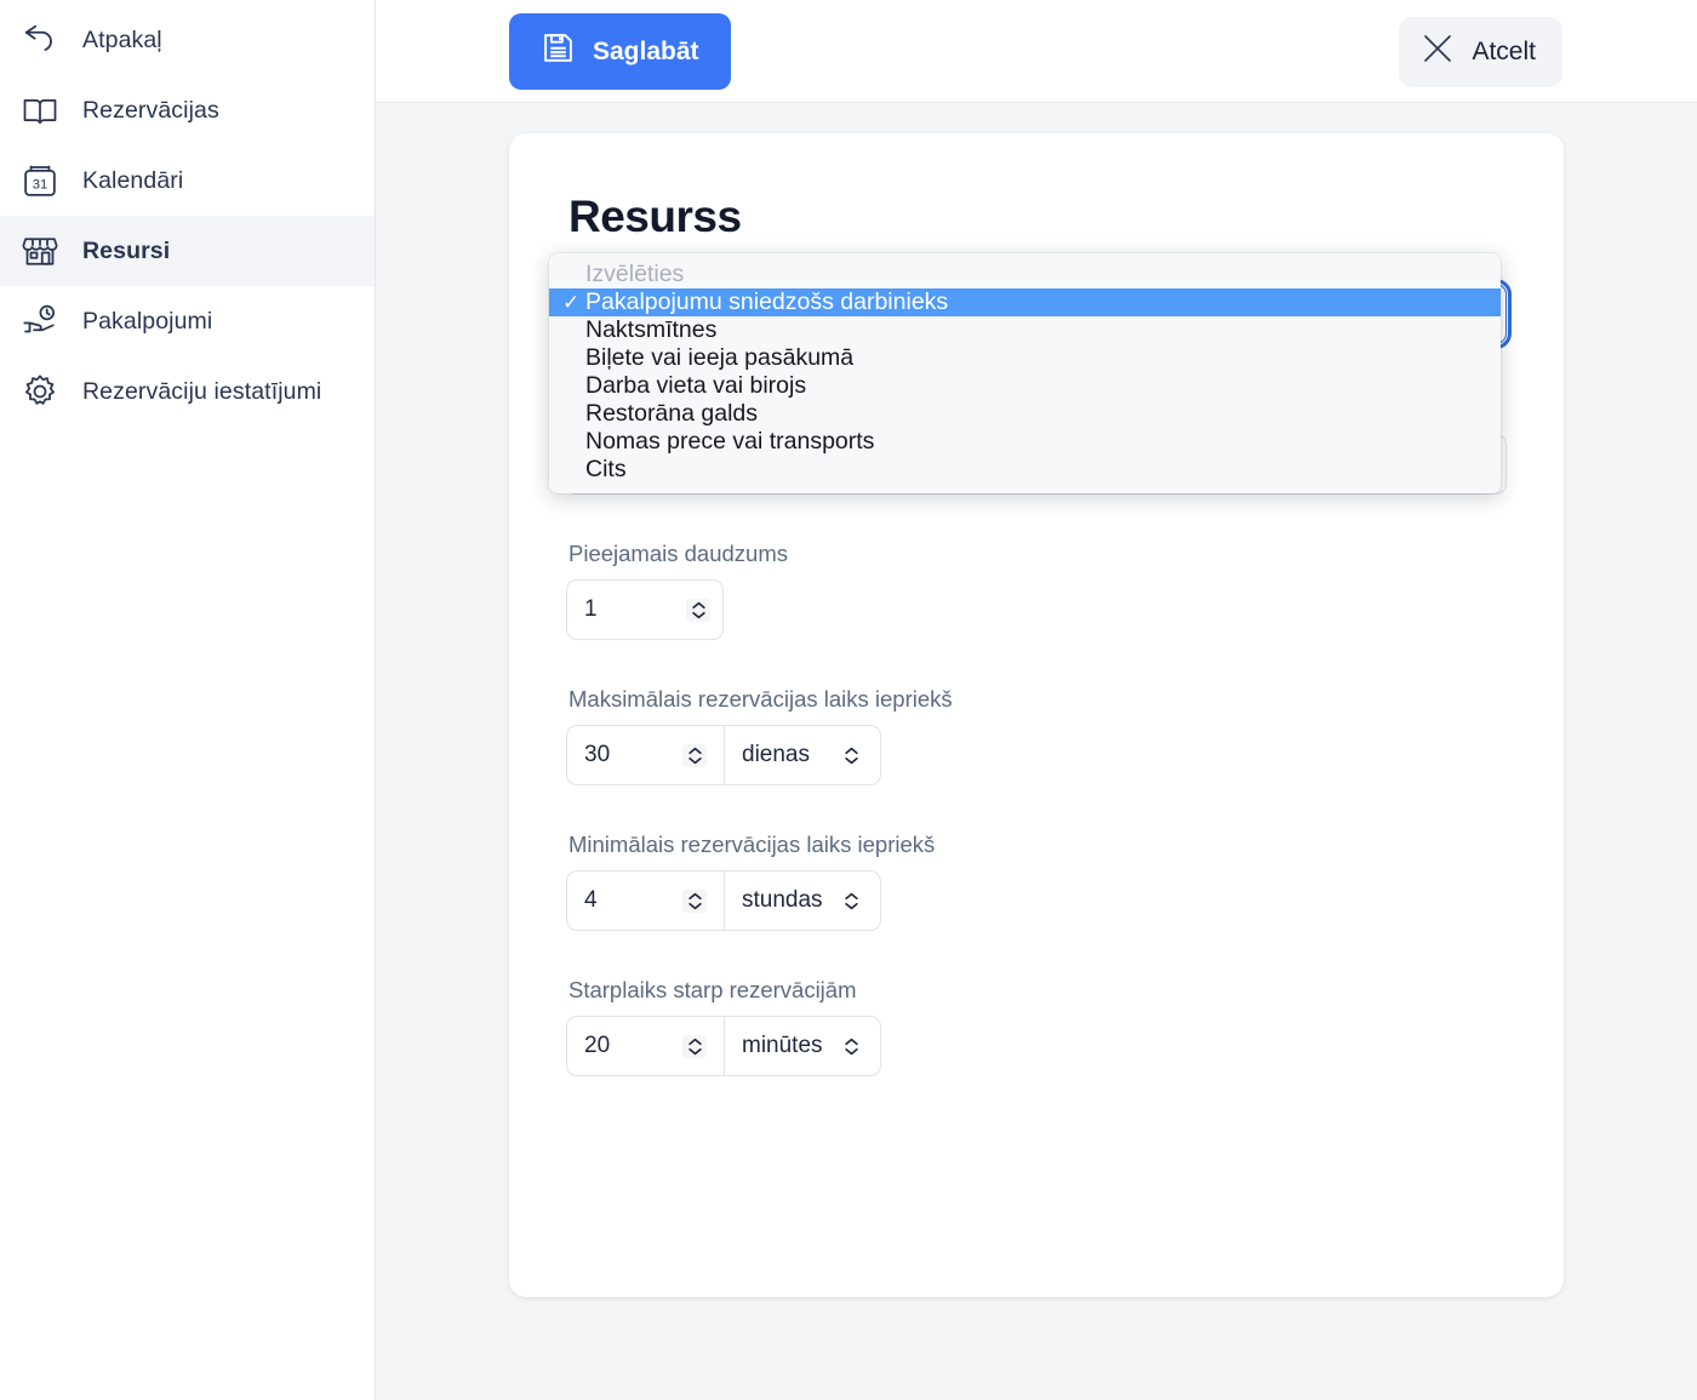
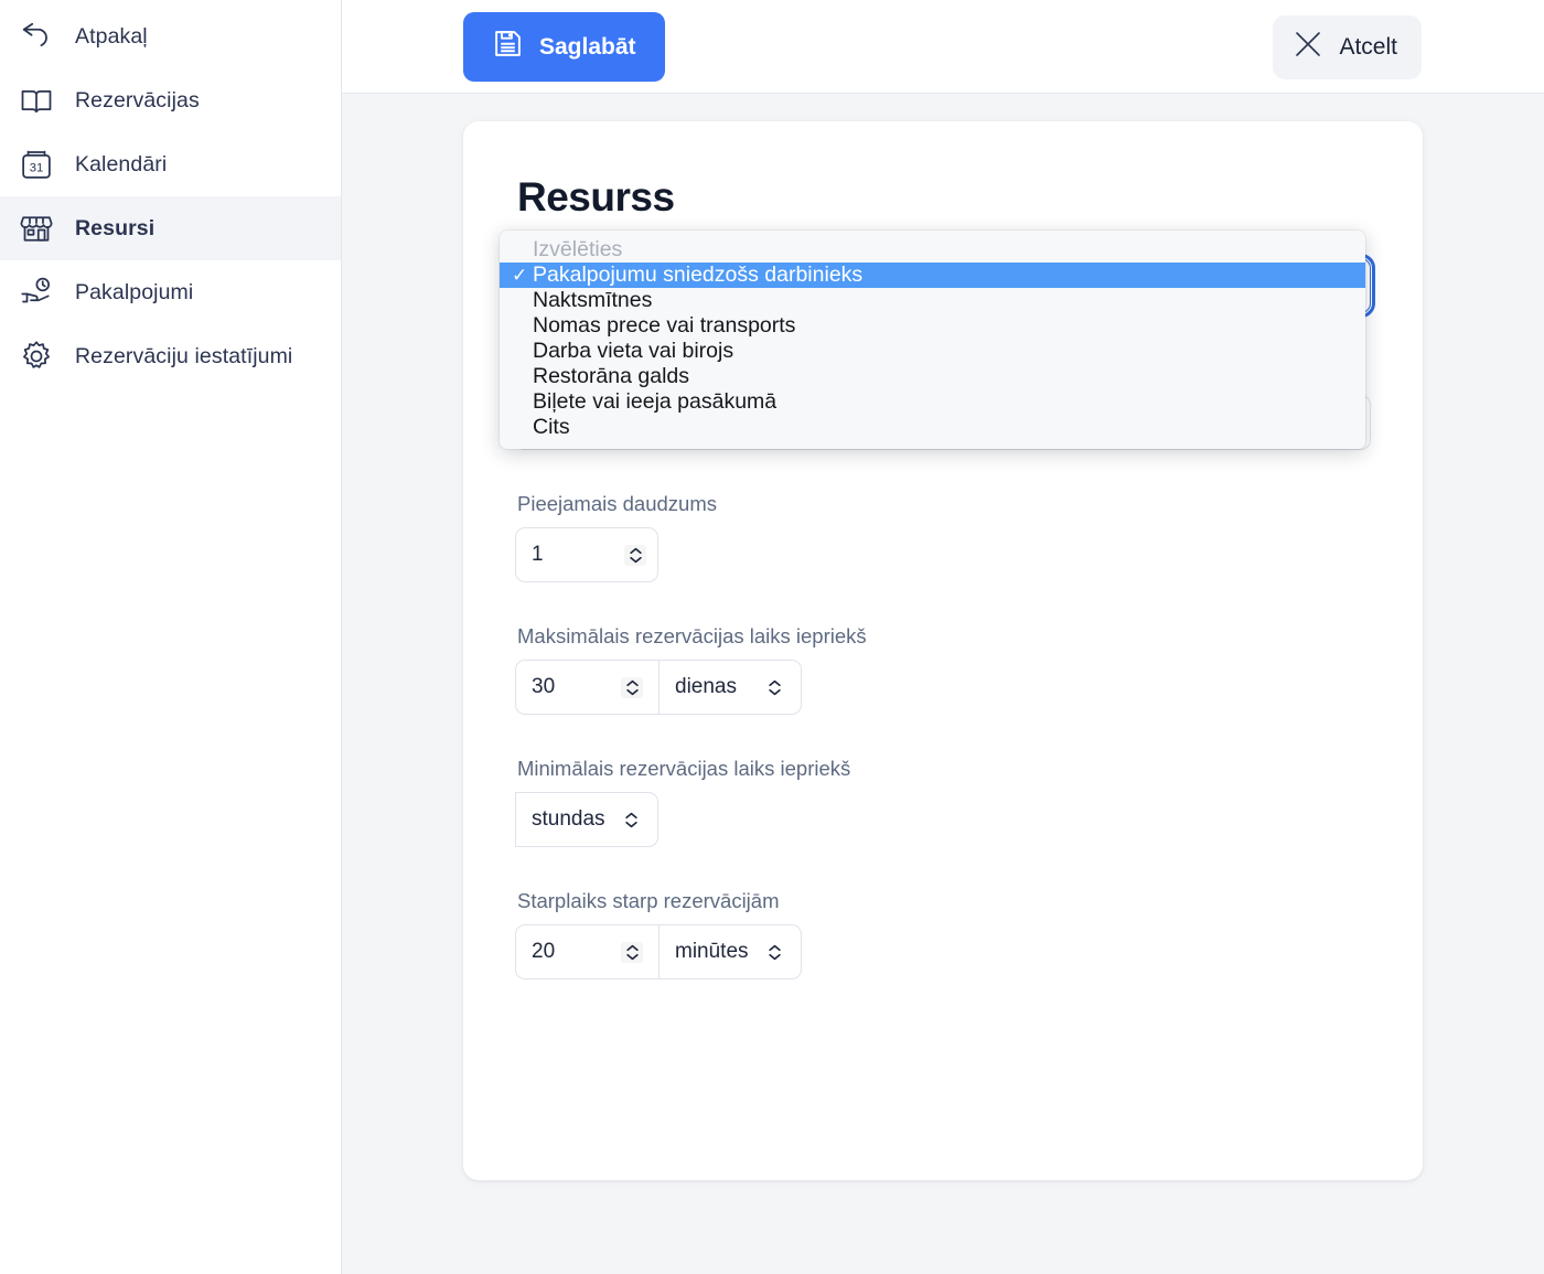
  Atpakaļ
  Rezervācijas
  31
  Kalendāri
  Resursi
  Pakalpojumi
  Rezervāciju iestatījumi
  Saglabāt
  Atcelt
  Resurss
  Izvēlēties
  Pakalpojumu sniedzošs darbinieks
  Naktsmītnes
- Biļete vai ieeja pasākumā
+ Nomas prece vai transports
  Darba vieta vai birojs
  Restorāna galds
- Nomas prece vai transports
+ Biļete vai ieeja pasākumā
  Cits
  Pieejamais daudzums
  1
  Maksimālais rezervācijas laiks iepriekš
  30
  dienas
  Minimālais rezervācijas laiks iepriekš
- 4
  stundas
  Starplaiks starp rezervācijām
  20
  minūtes
